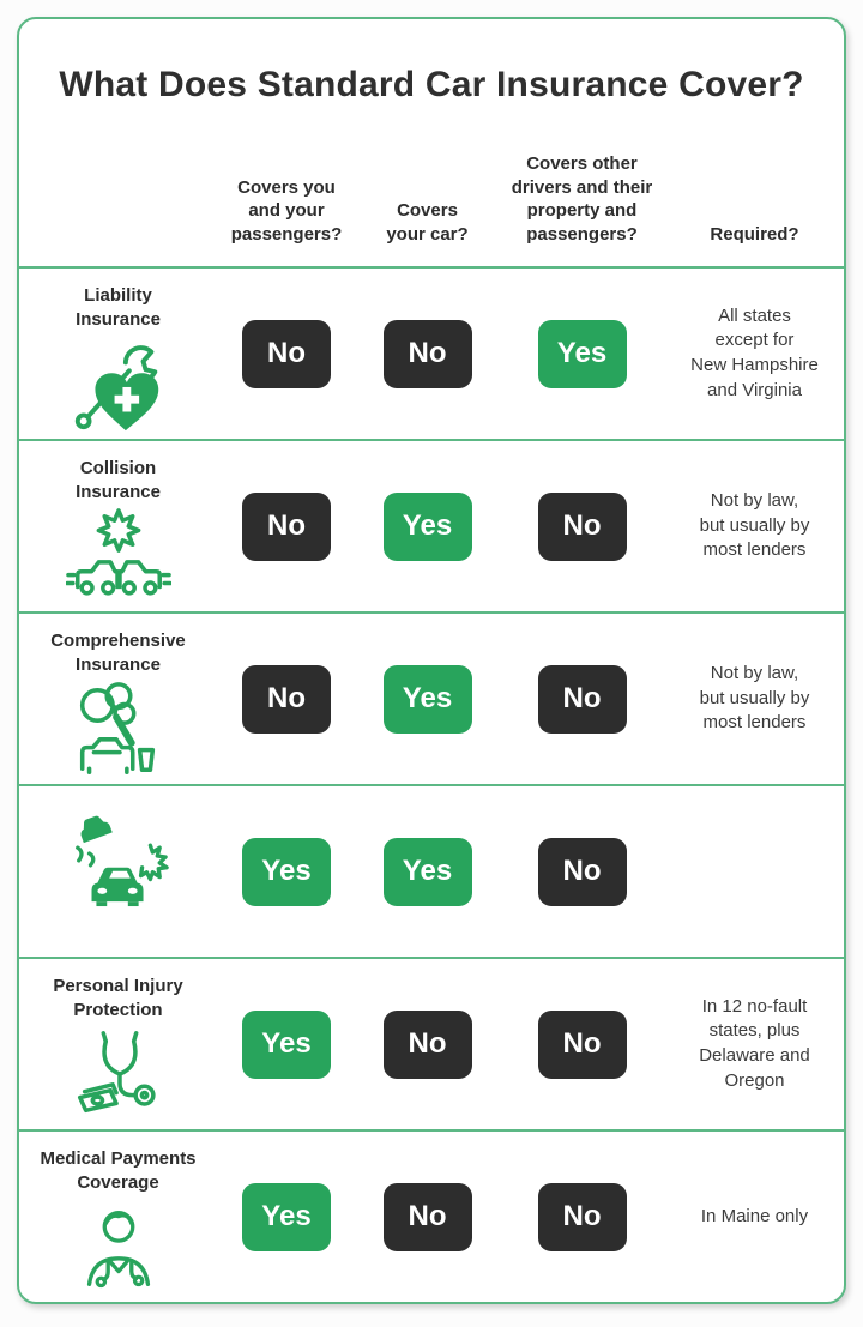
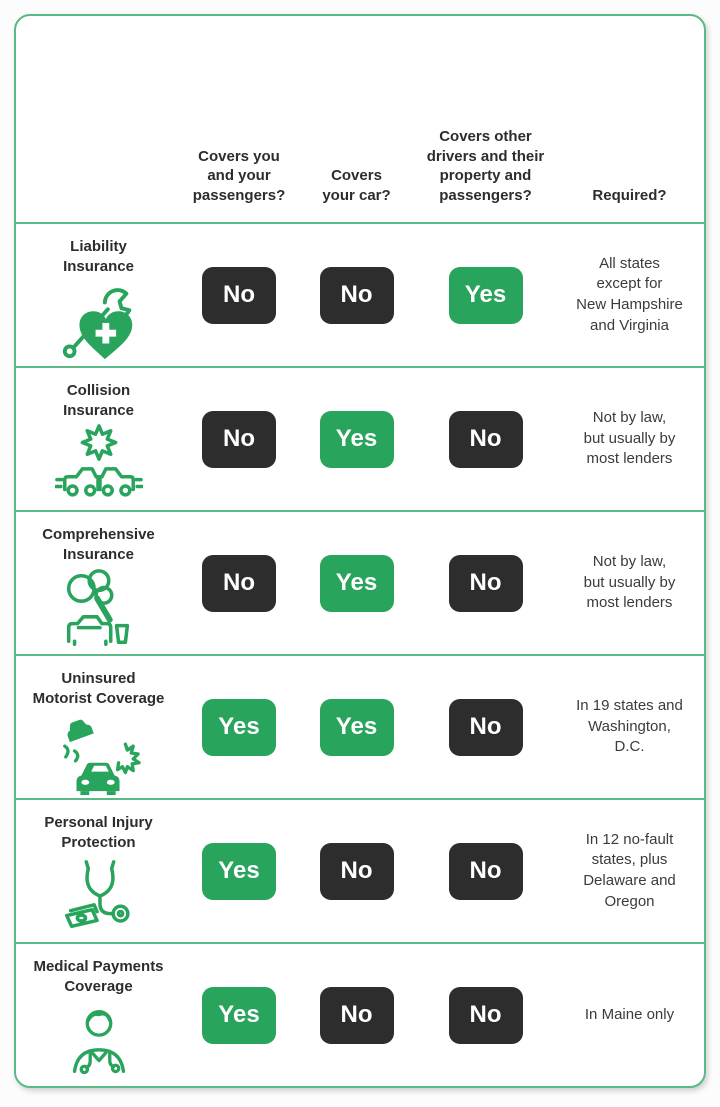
- What Does Standard Car Insurance Cover?
  Covers you
  and your
  passengers?
  Covers
  your car?
  Covers other
  drivers and their
  property and
  passengers?
  Required?
  Liability
  Insurance
  No
  No
  Yes
  All states
  except for
  New Hampshire
  and Virginia
  Collision
  Insurance
  No
  Yes
  No
  Not by law,
  but usually by
  most lenders
  Comprehensive
  Insurance
  No
  Yes
  No
  Not by law,
  but usually by
  most lenders
+ Uninsured
+ Motorist Coverage
  Yes
  Yes
  No
+ In 19 states and
+ Washington,
+ D.C.
  Personal Injury
  Protection
  Yes
  No
  No
  In 12 no-fault
  states, plus
  Delaware and
  Oregon
  Medical Payments
  Coverage
  Yes
  No
  No
  In Maine only
